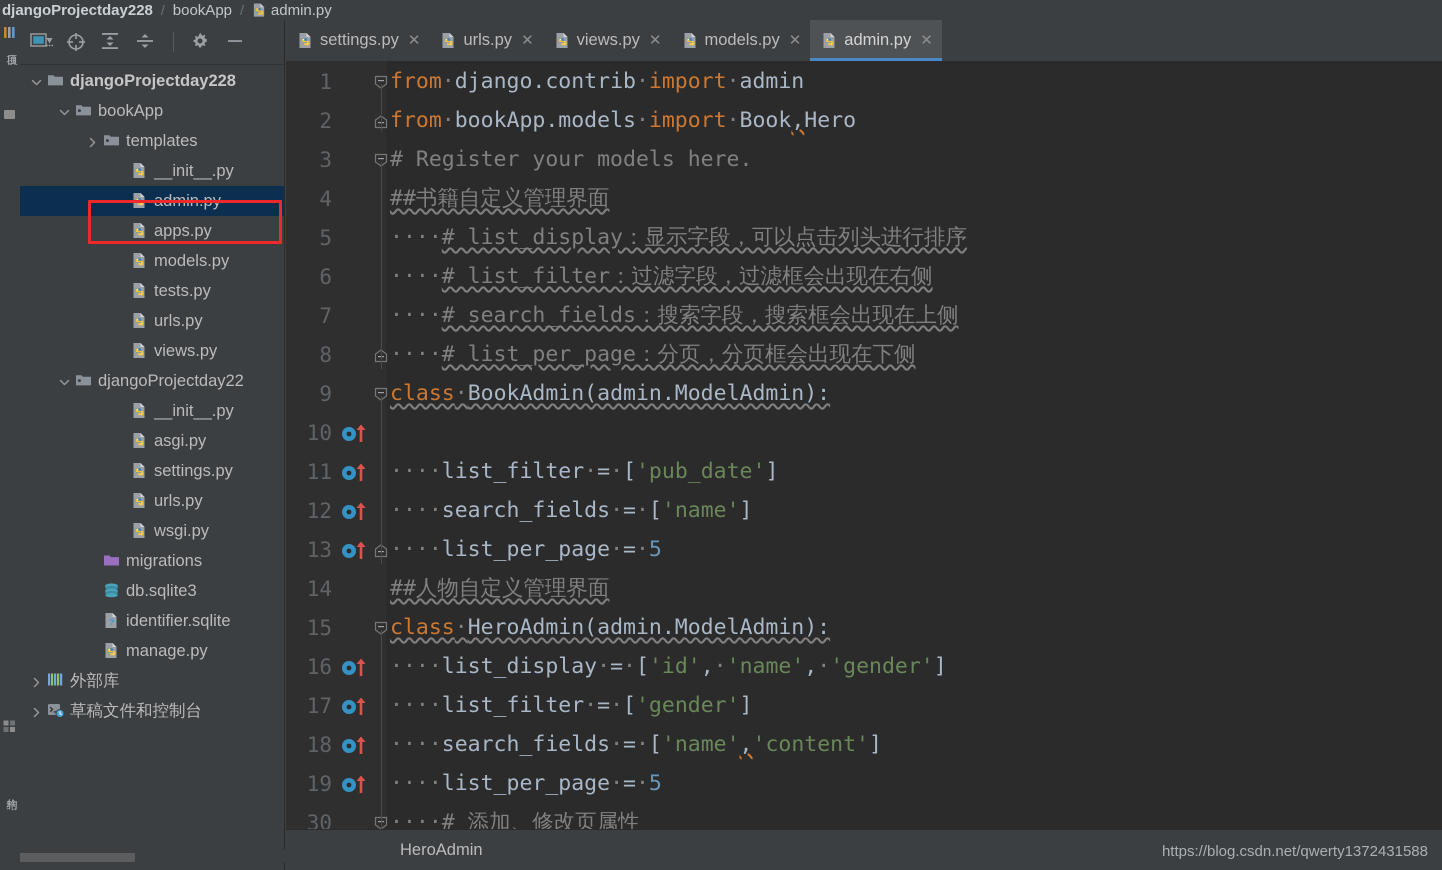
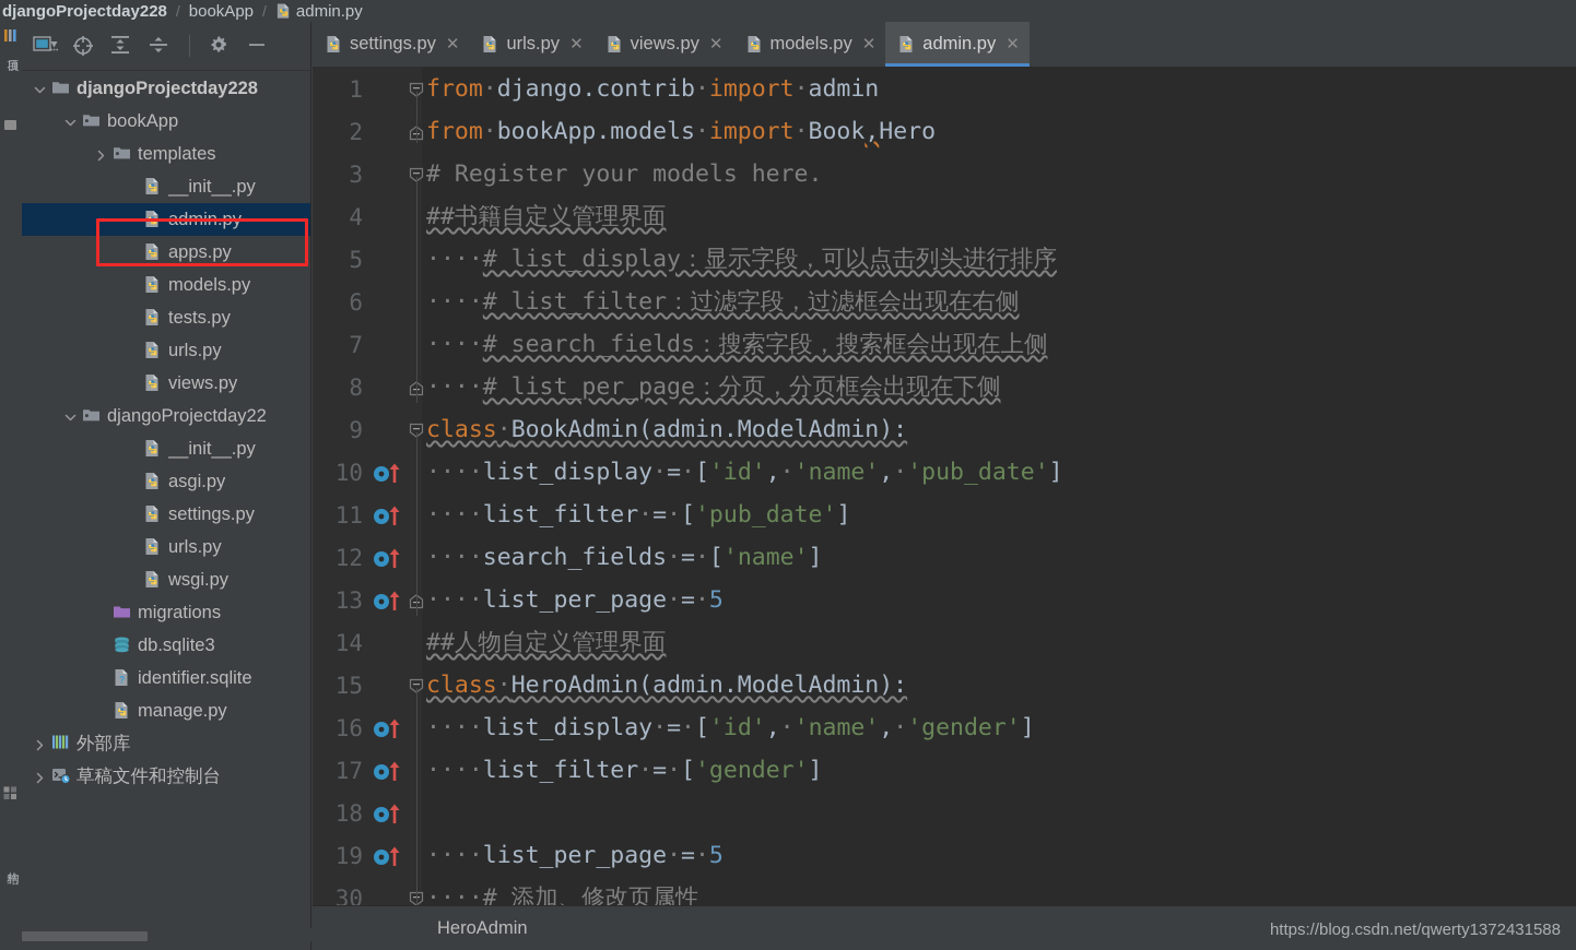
  djangoProjectday228
  /
  bookApp
  /
  admin.py
  djangoProjectday228
  bookApp
  templates
  __init__.py
  admin.py
  apps.py
  models.py
  tests.py
  urls.py
  views.py
  djangoProjectday22
  __init__.py
  asgi.py
  settings.py
  urls.py
  wsgi.py
  migrations
  db.sqlite3
  ?
  identifier.sqlite
  manage.py
  外部库
  草稿文件和控制台
  settings.py
  ✕
  urls.py
  ✕
  views.py
  ✕
  models.py
  ✕
  admin.py
  ✕
  1
  from·django.contrib·import·admin
  2
  from·bookApp.models·import·Book,Hero
  3
  # Register your models here.
  4
  ##书籍自定义管理界面
  5
  ····# list_display：显示字段，可以点击列头进行排序
  6
  ····# list_filter：过滤字段，过滤框会出现在右侧
  7
  ····# search_fields：搜索字段，搜索框会出现在上侧
  8
  ····# list_per_page：分页，分页框会出现在下侧
  9
  class·BookAdmin(admin.ModelAdmin):
  10
+ ····list_display·=·['id',·'name',·'pub_date']
  11
  ····list_filter·=·['pub_date']
  12
  ····search_fields·=·['name']
  13
  ····list_per_page·=·5
  14
  ##人物自定义管理界面
  15
  class·HeroAdmin(admin.ModelAdmin):
  16
  ····list_display·=·['id',·'name',·'gender']
  17
  ····list_filter·=·['gender']
  18
- ····search_fields·=·['name','content']
  19
  ····list_per_page·=·5
  30
  ····# 添加、修改页属性
  HeroAdmin
  https://blog.csdn.net/qwerty1372431588
